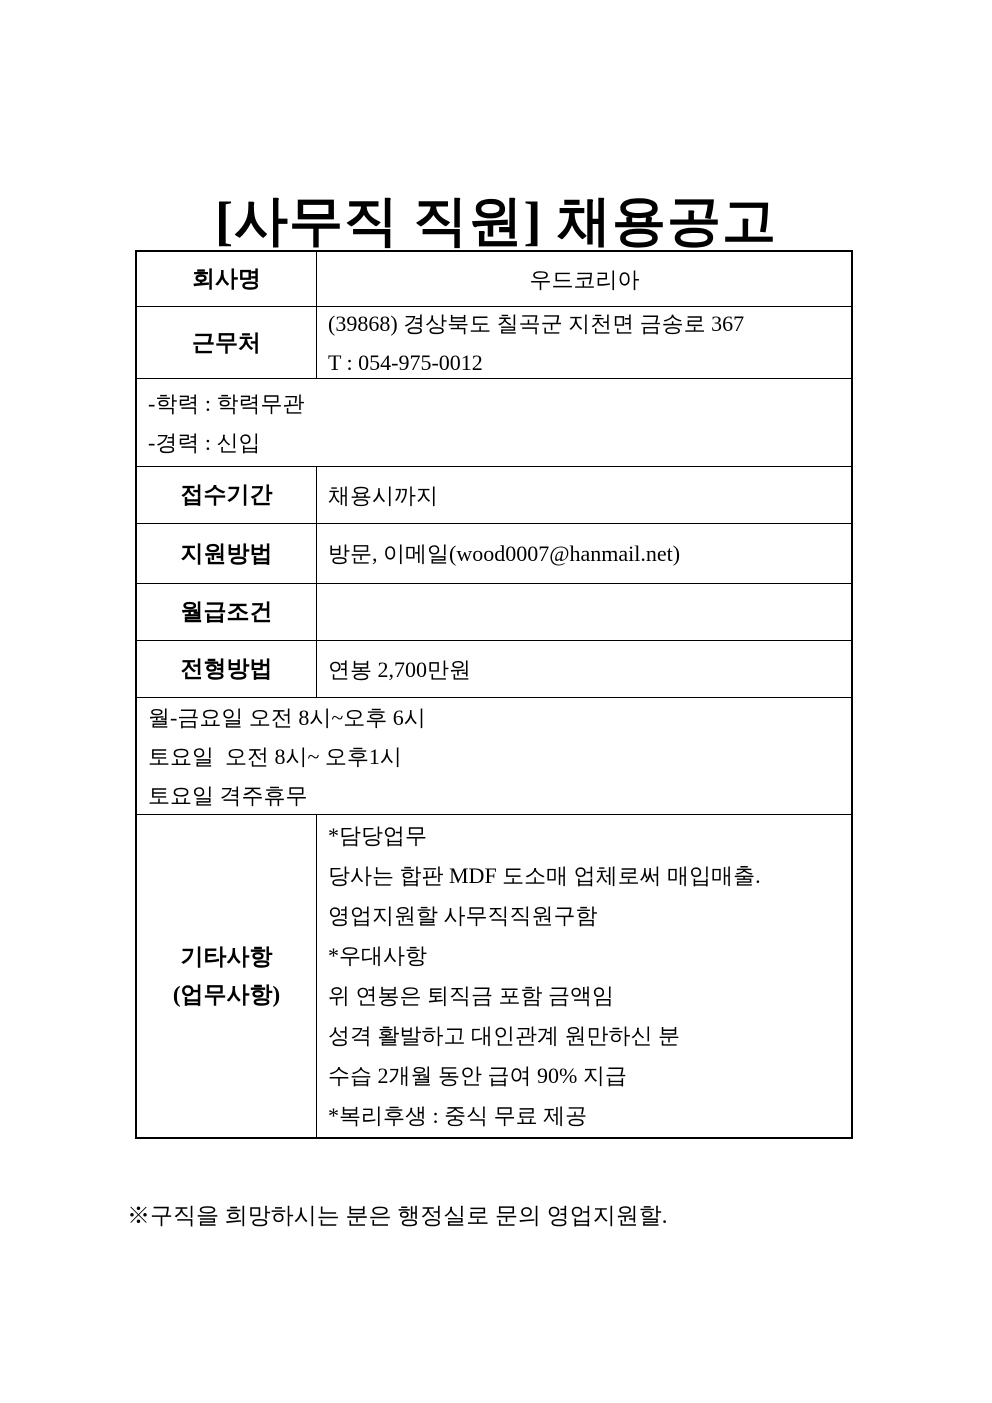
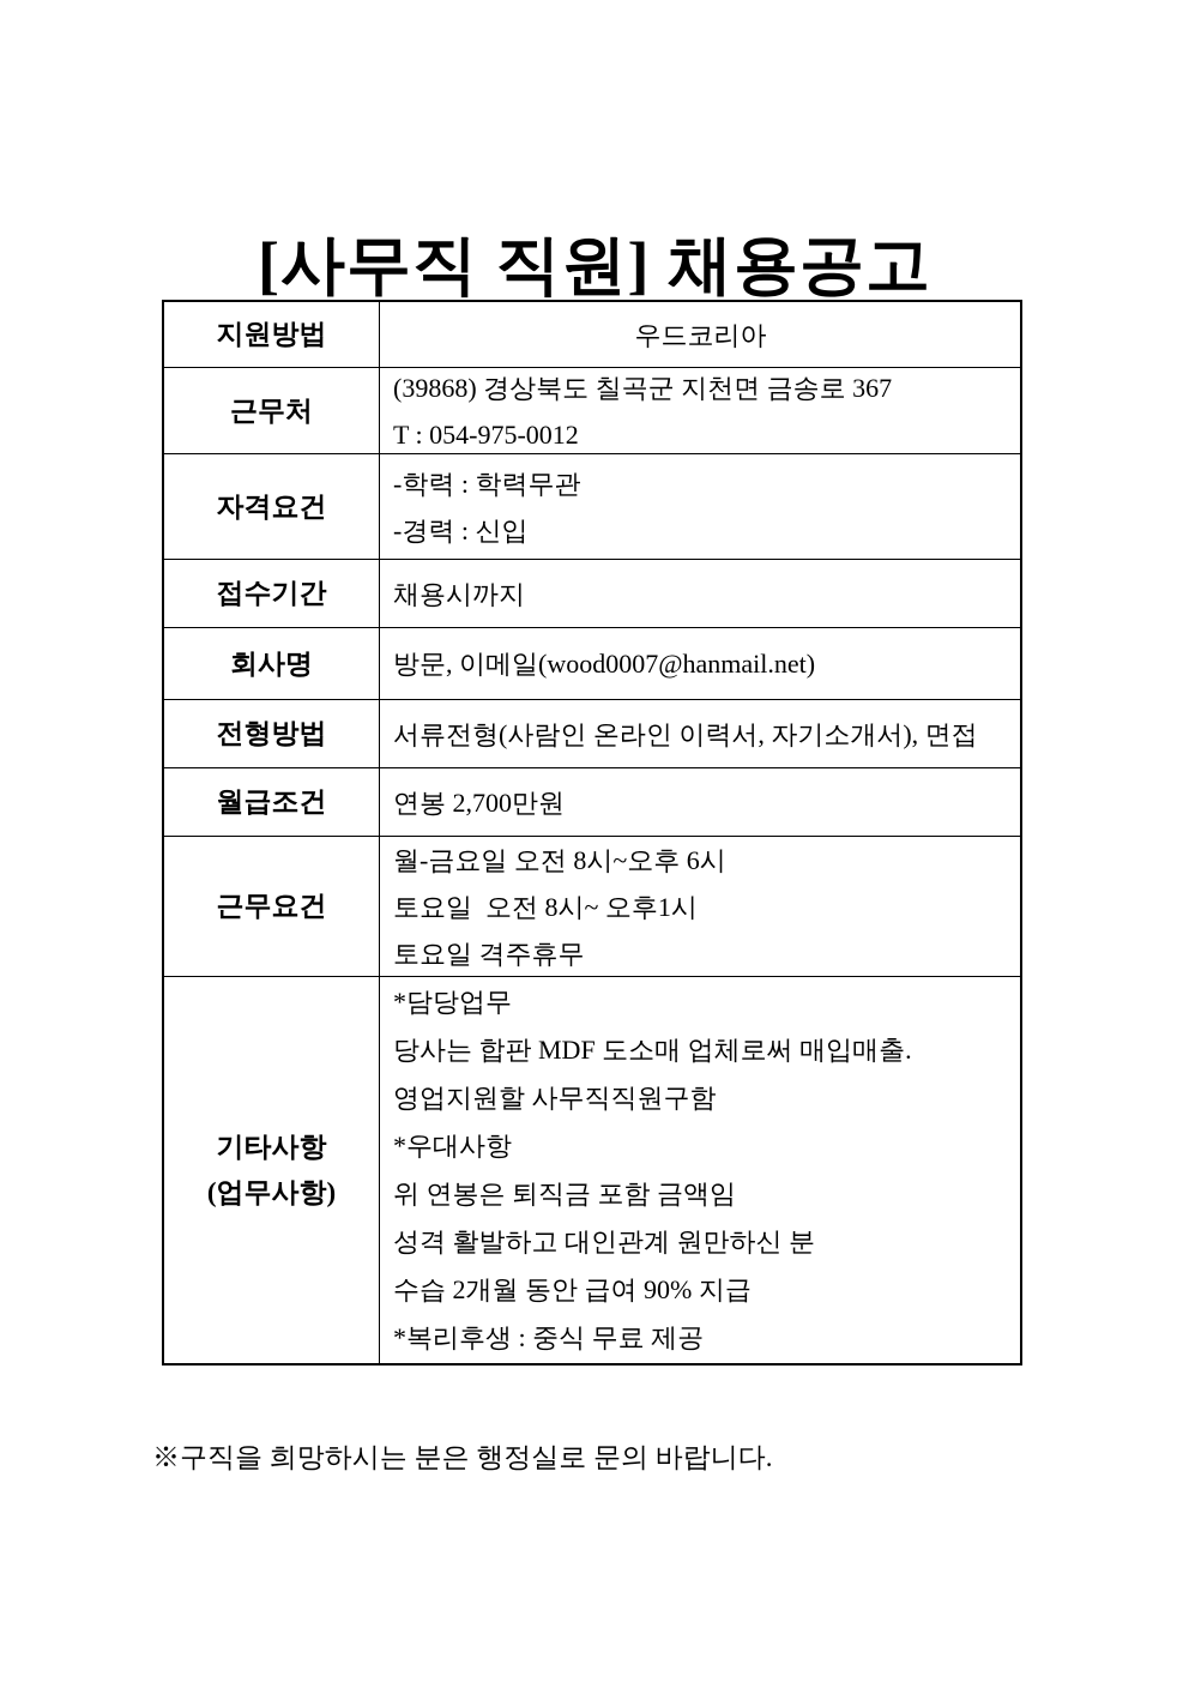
  [사무직 직원] 채용공고
- 회사명
+ 지원방법
  우드코리아
  근무처
  (39868) 경상북도 칠곡군 지천면 금송로 367
  T : 054-975-0012
+ 자격요건
  -학력 : 학력무관
  -경력 : 신입
  접수기간
  채용시까지
- 지원방법
+ 회사명
  방문, 이메일(wood0007@hanmail.net)
- 월급조건
+ 전형방법
+ 서류전형(사람인 온라인 이력서, 자기소개서), 면접
- 전형방법
+ 월급조건
  연봉 2,700만원
+ 근무요건
  월-금요일 오전 8시~오후 6시
  토요일 오전 8시~ 오후1시
  토요일 격주휴무
  기타사항
  (업무사항)
  *담당업무
  당사는 합판 MDF 도소매 업체로써 매입매출.
  영업지원할 사무직직원구함
  *우대사항
  위 연봉은 퇴직금 포함 금액임
  성격 활발하고 대인관계 원만하신 분
  수습 2개월 동안 급여 90% 지급
  *복리후생 : 중식 무료 제공
- ※구직을 희망하시는 분은 행정실로 문의 영업지원할.
+ ※구직을 희망하시는 분은 행정실로 문의 바랍니다.
